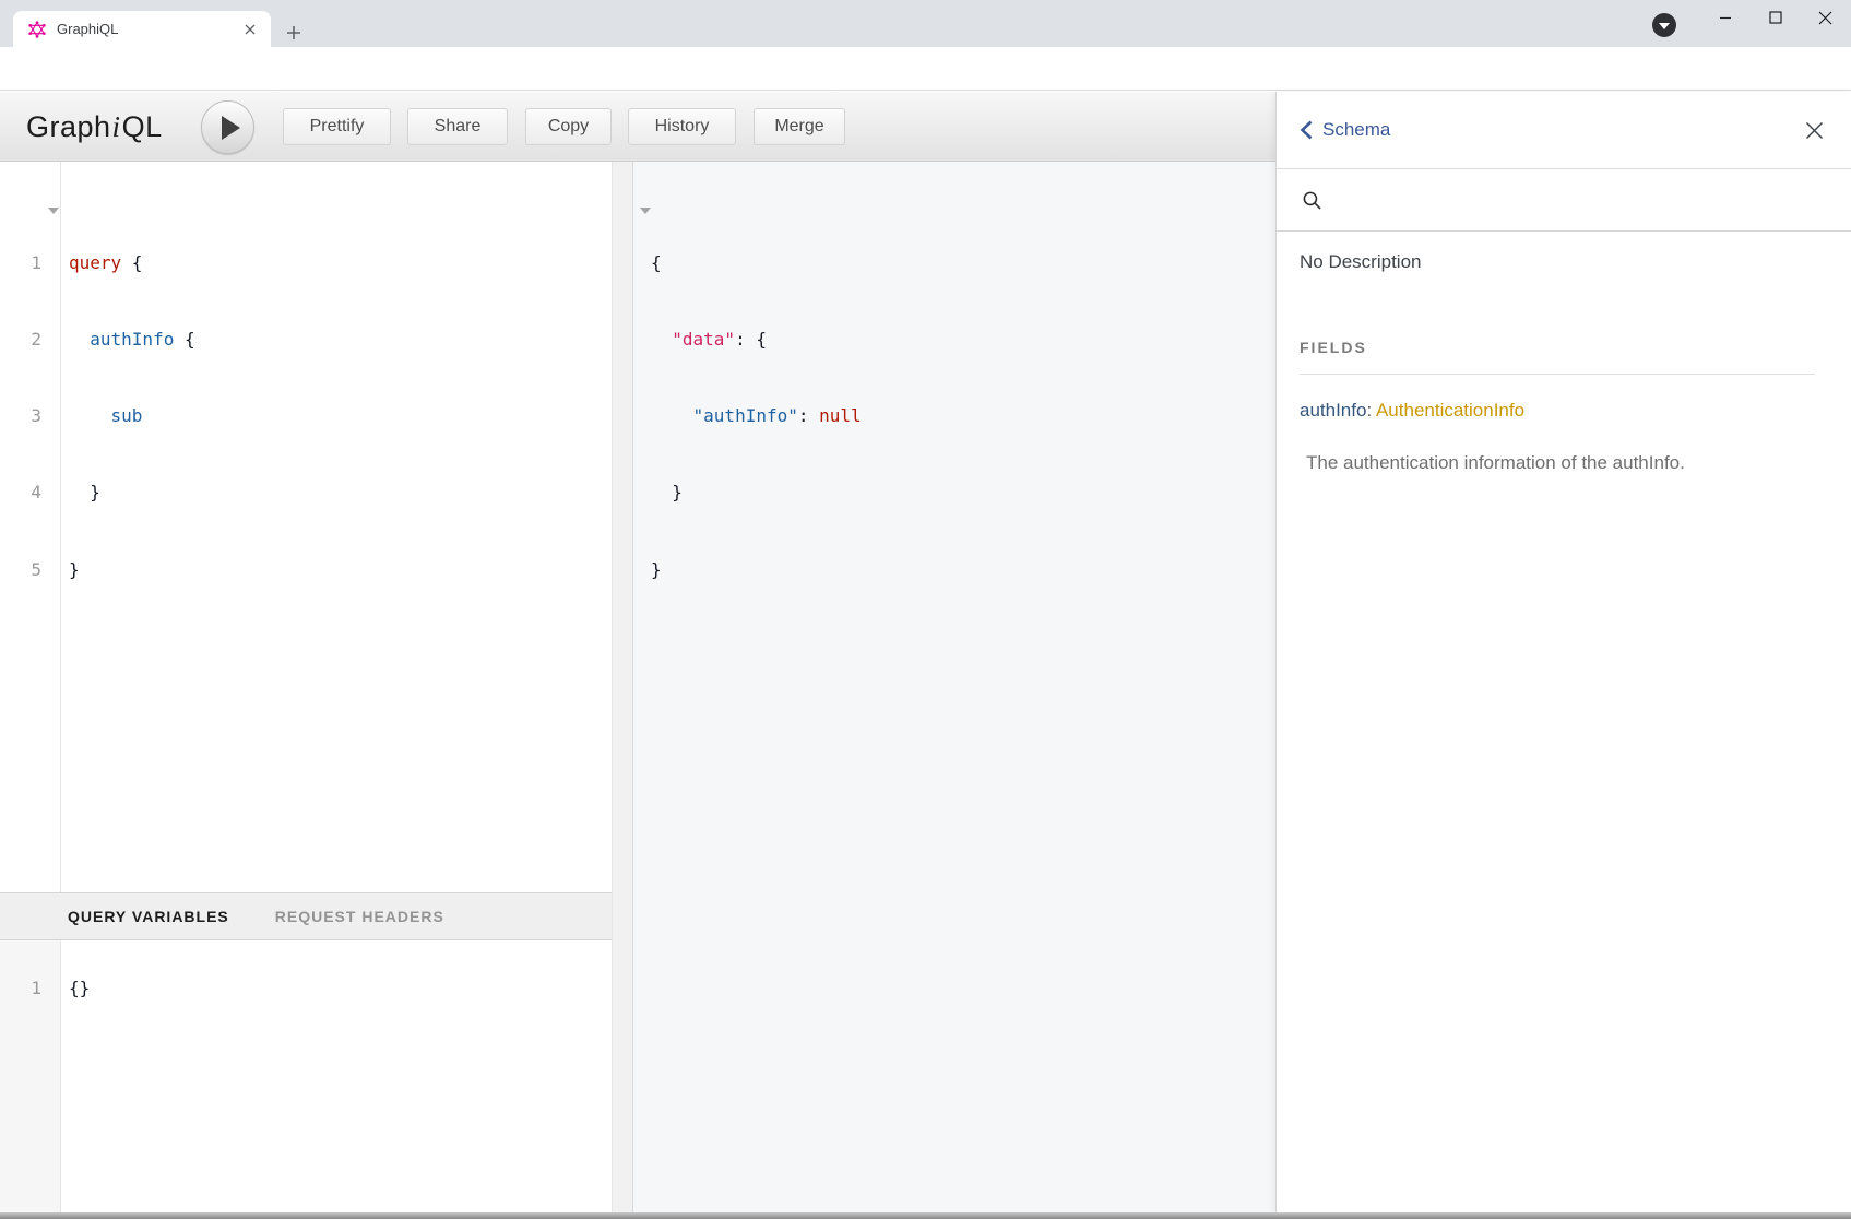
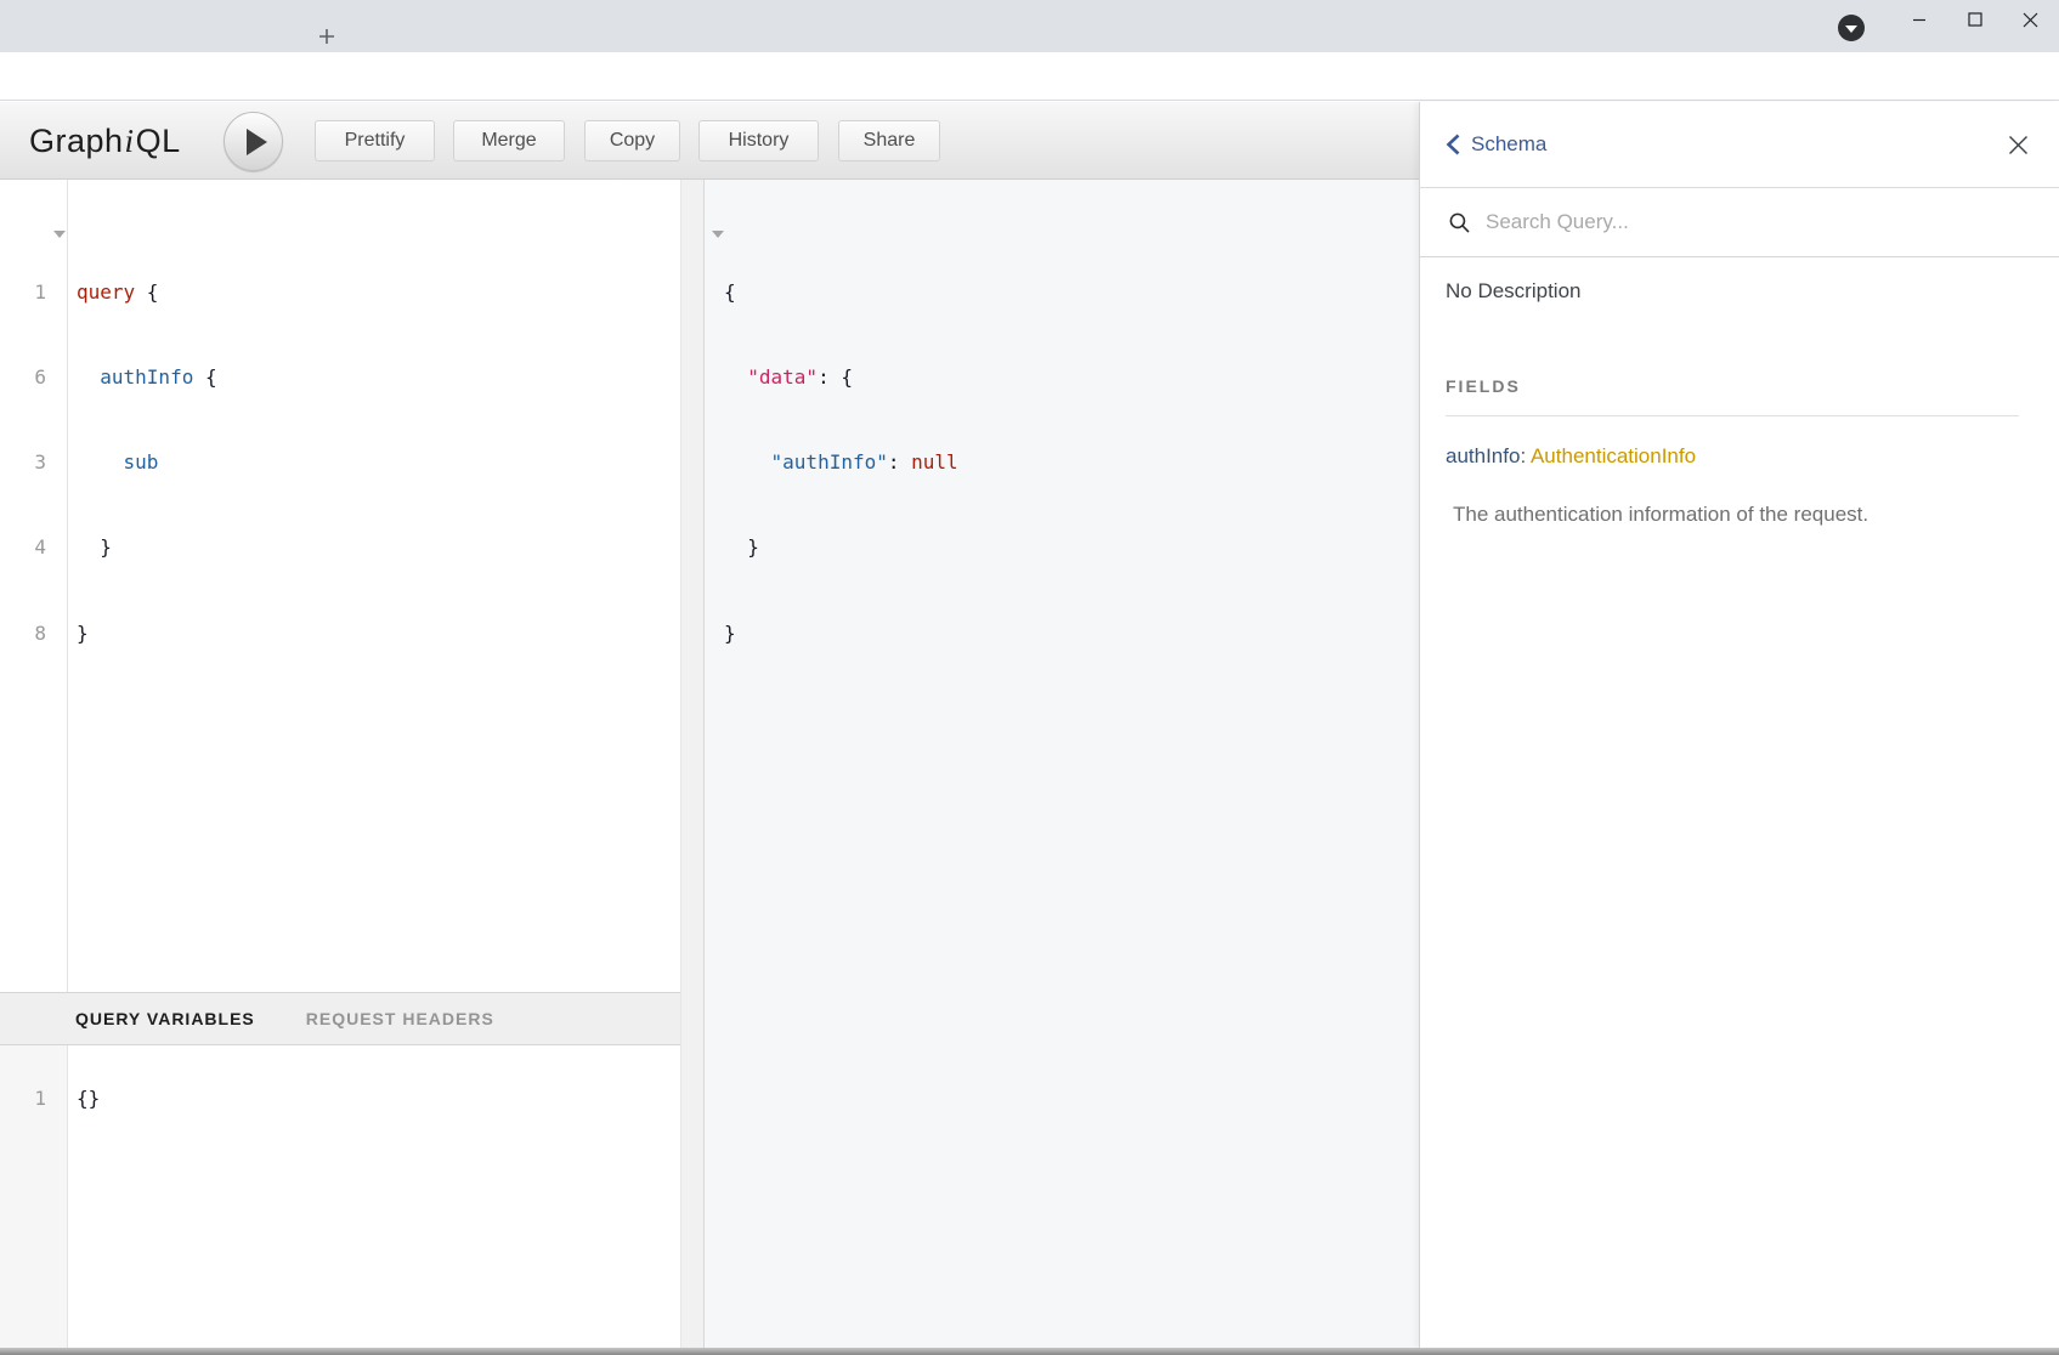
- GraphiQL
  Graph
  i
  QL
  Prettify
- Share
+ Merge
  Copy
  History
- Merge
+ Share
  1
- 2
+ 6
  3
  4
- 5
+ 8
  query {
  authInfo {
  sub
  }
  }
  {
  "data": {
  "authInfo": null
  }
  }
  QUERY VARIABLES
  REQUEST HEADERS
  1
  {}
  Schema
+ Search Query...
  No Description
  FIELDS
  authInfo: AuthenticationInfo
- The authentication information of the authInfo.
+ The authentication information of the request.
